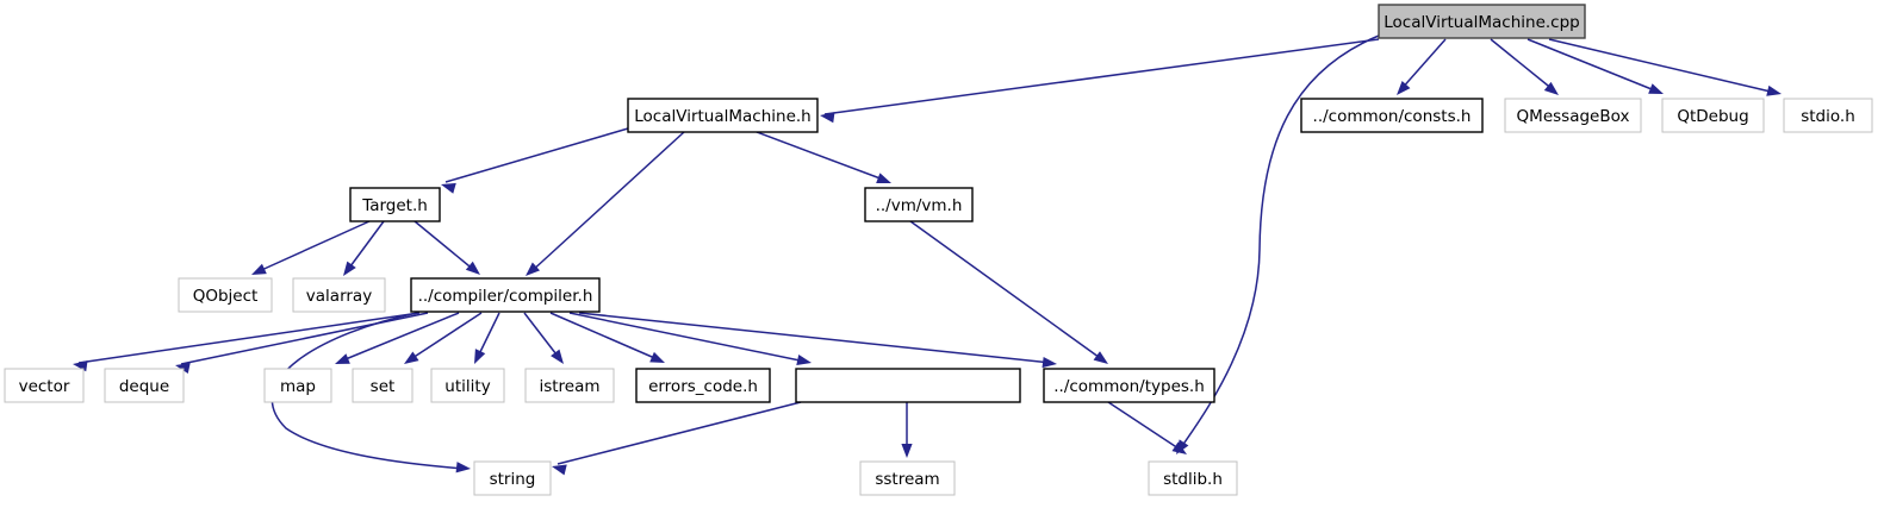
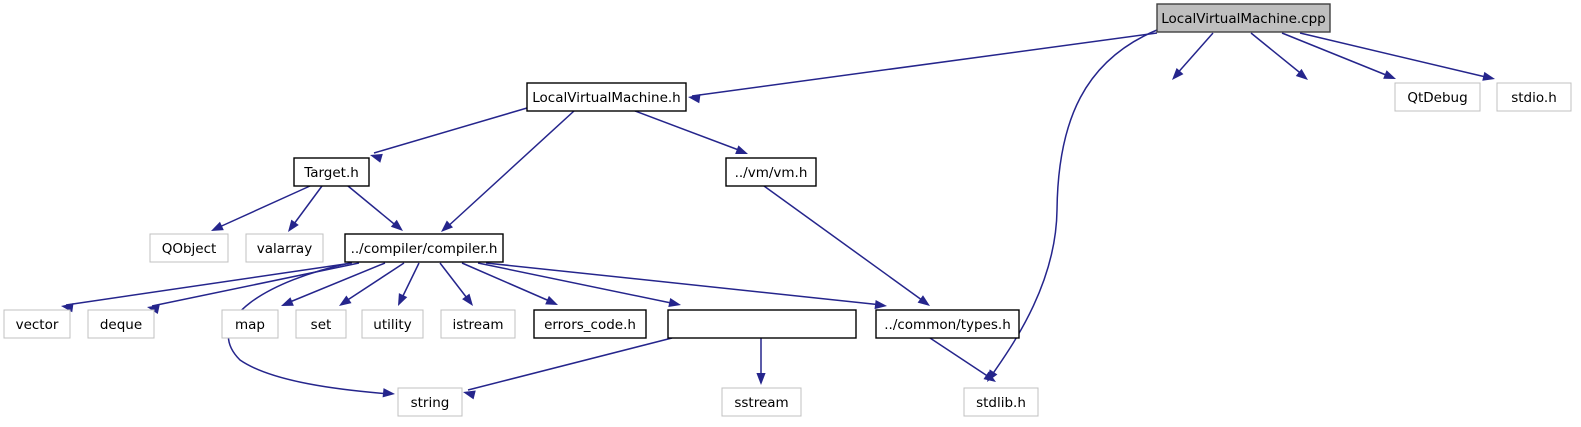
  LocalVirtualMachine.cpp
  LocalVirtualMachine.h
- ../common/consts.h
- QMessageBox
  QtDebug
  stdio.h
  Target.h
  ../vm/vm.h
  QObject
  valarray
  ../compiler/compiler.h
  vector
  deque
  map
  set
  utility
  istream
  errors_code.h
  ../common/types.h
  string
  sstream
  stdlib.h
